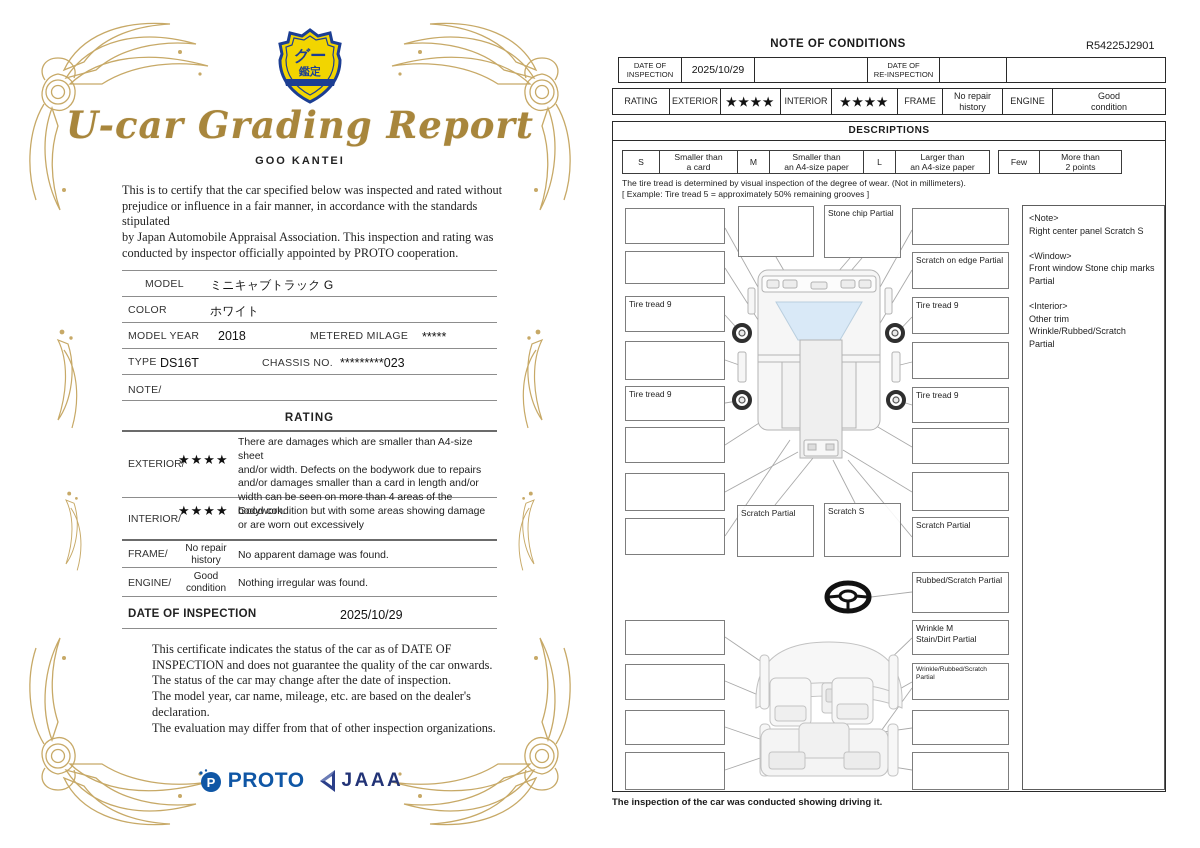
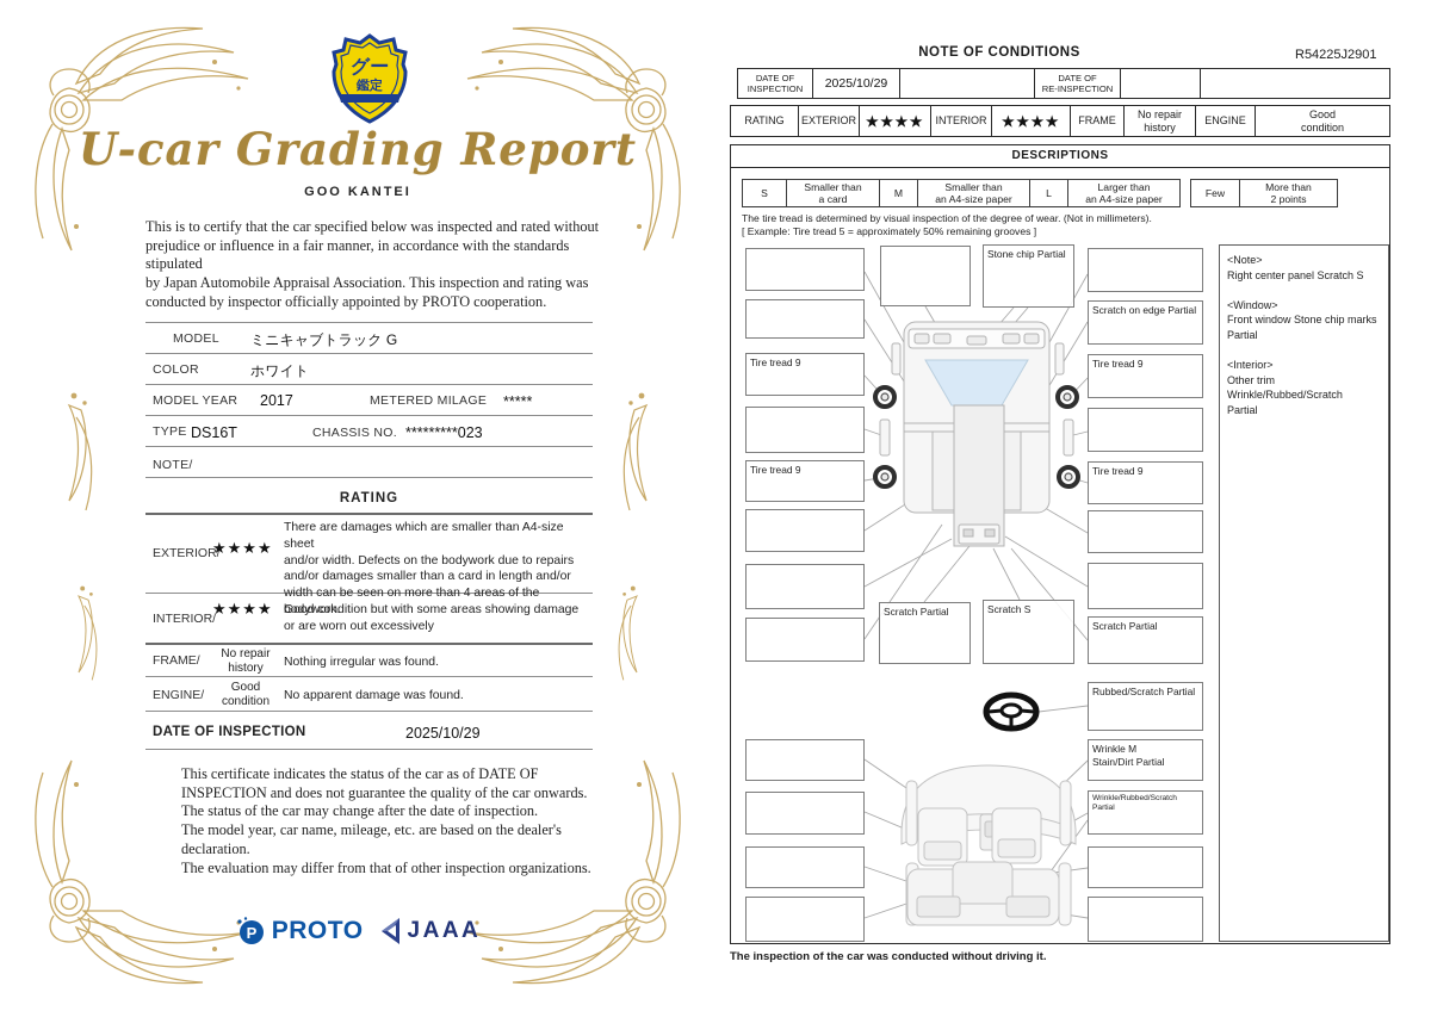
  グー
  鑑定
  U-car Grading Report
  GOO KANTEI
  This is to certify that the car specified below was inspected and rated without
  prejudice or influence in a fair manner, in accordance with the standards stipulated
  by Japan Automobile Appraisal Association. This inspection and rating was
  conducted by inspector officially appointed by PROTO cooperation.
  MODEL
  ミニキャブトラック G
  COLOR
  ホワイト
  MODEL YEAR
- 2018
+ 2017
  METERED MILAGE
  *****
  TYPE
  DS16T
  CHASSIS NO.
  *********023
  NOTE/
  RATING
  EXTERIOR/
  ★★★★
  There are damages which are smaller than A4-size sheet
  and/or width. Defects on the bodywork due to repairs
  and/or damages smaller than a card in length and/or
  width can be seen on more than 4 areas of the bodywork.
  INTERIOR/
  ★★★★
  Good condition but with some areas showing damage
  or are worn out excessively
  FRAME/
  No repair
  history
- No apparent damage was found.
+ Nothing irregular was found.
  ENGINE/
  Good
  condition
- Nothing irregular was found.
+ No apparent damage was found.
  DATE OF INSPECTION
  2025/10/29
  This certificate indicates the status of the car as of DATE OF
  INSPECTION and does not guarantee the quality of the car onwards.
  The status of the car may change after the date of inspection.
  The model year, car name, mileage, etc. are based on the dealer's
  declaration.
  The evaluation may differ from that of other inspection organizations.
  P
  PROTO
  JAAA
  NOTE OF CONDITIONS
  R54225J2901
  DATE OF
  INSPECTION
  2025/10/29
  DATE OF
  RE-INSPECTION
  RATING
  EXTERIOR
  ★★★★
  INTERIOR
  ★★★★
  FRAME
  No repair
  history
  ENGINE
  Good
  condition
  DESCRIPTIONS
  S
  Smaller than
  a card
  M
  Smaller than
  an A4-size paper
  L
  Larger than
  an A4-size paper
  Few
  More than
  2 points
  The tire tread is determined by visual inspection of the degree of wear. (Not in millimeters).
  [ Example: Tire tread 5 = approximately 50% remaining grooves ]
  Tire tread 9
  Tire tread 9
  Stone chip Partial
  Scratch Partial
  Scratch S
  Scratch on edge Partial
  Tire tread 9
  Tire tread 9
  Scratch Partial
  Rubbed/Scratch Partial
  Wrinkle M
  Stain/Dirt Partial
  <Note>
  Right center panel Scratch S
  <Window>
  Front window Stone chip marks
  Partial
  <Interior>
  Other trim
  Wrinkle/Rubbed/Scratch
  Partial
- The inspection of the car was conducted showing driving it.
+ The inspection of the car was conducted without driving it.
